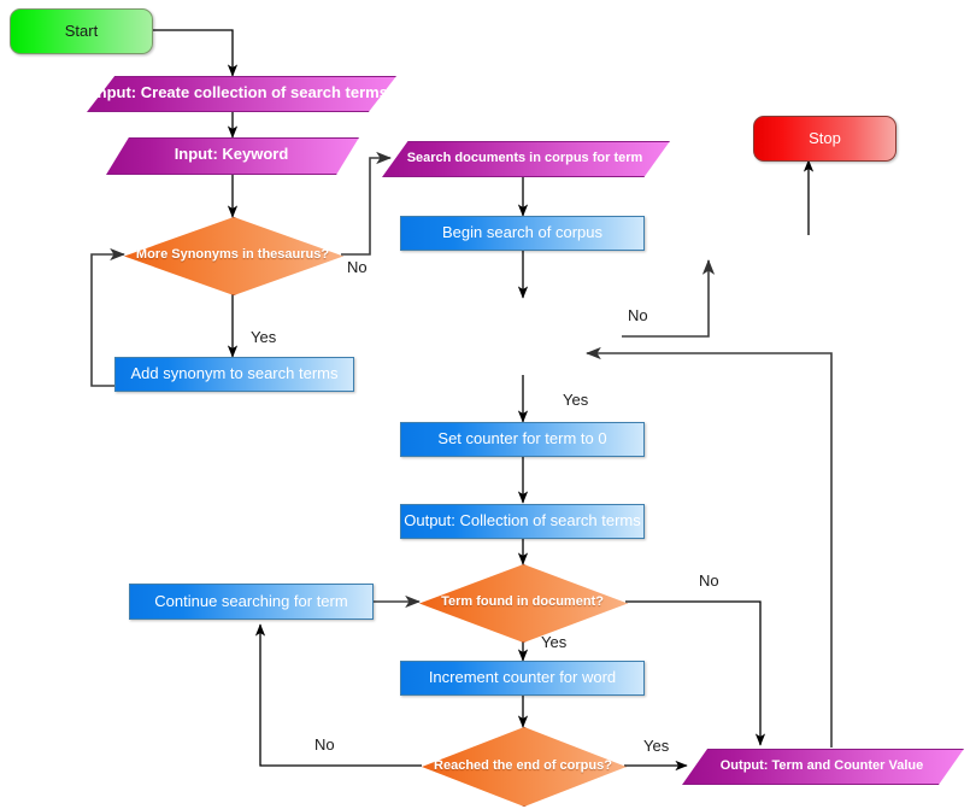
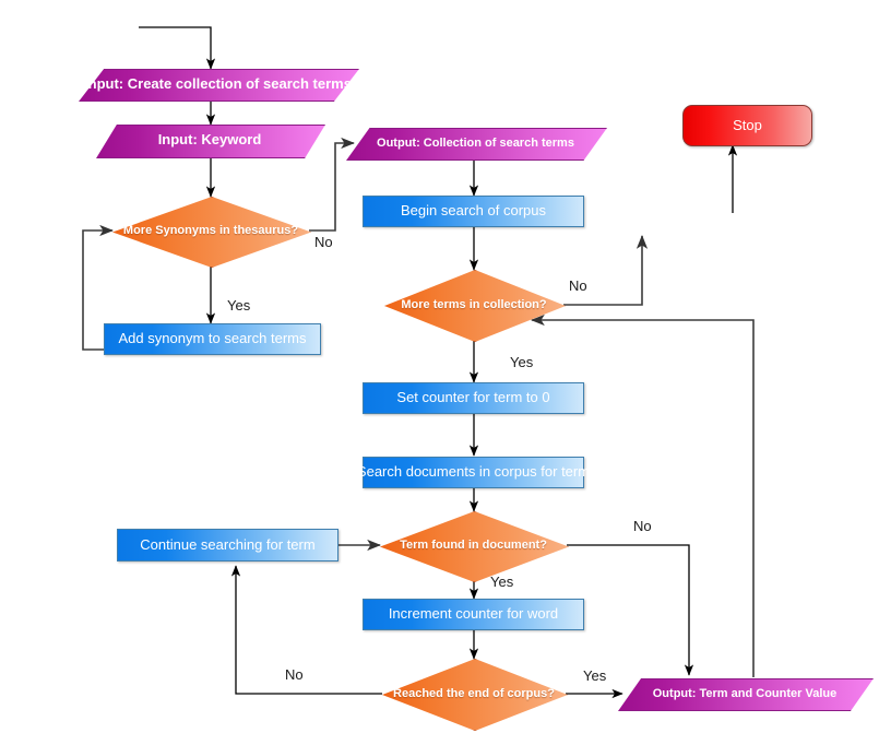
- Start
  Input: Create collection of search terms
  Input: Keyword
  More Synonyms in thesaurus?
  Add synonym to search terms
- Search documents in corpus for term
+ Output: Collection of search terms
  Begin search of corpus
+ More terms in collection?
  Set counter for term to 0
- Output: Collection of search terms
+ Search documents in corpus for term
  Term found in document?
  Continue searching for term
  Increment counter for word
  Reached the end of corpus?
  Output: Term and Counter Value
  Stop
  No
  Yes
  No
  Yes
  No
  Yes
  No
  Yes
